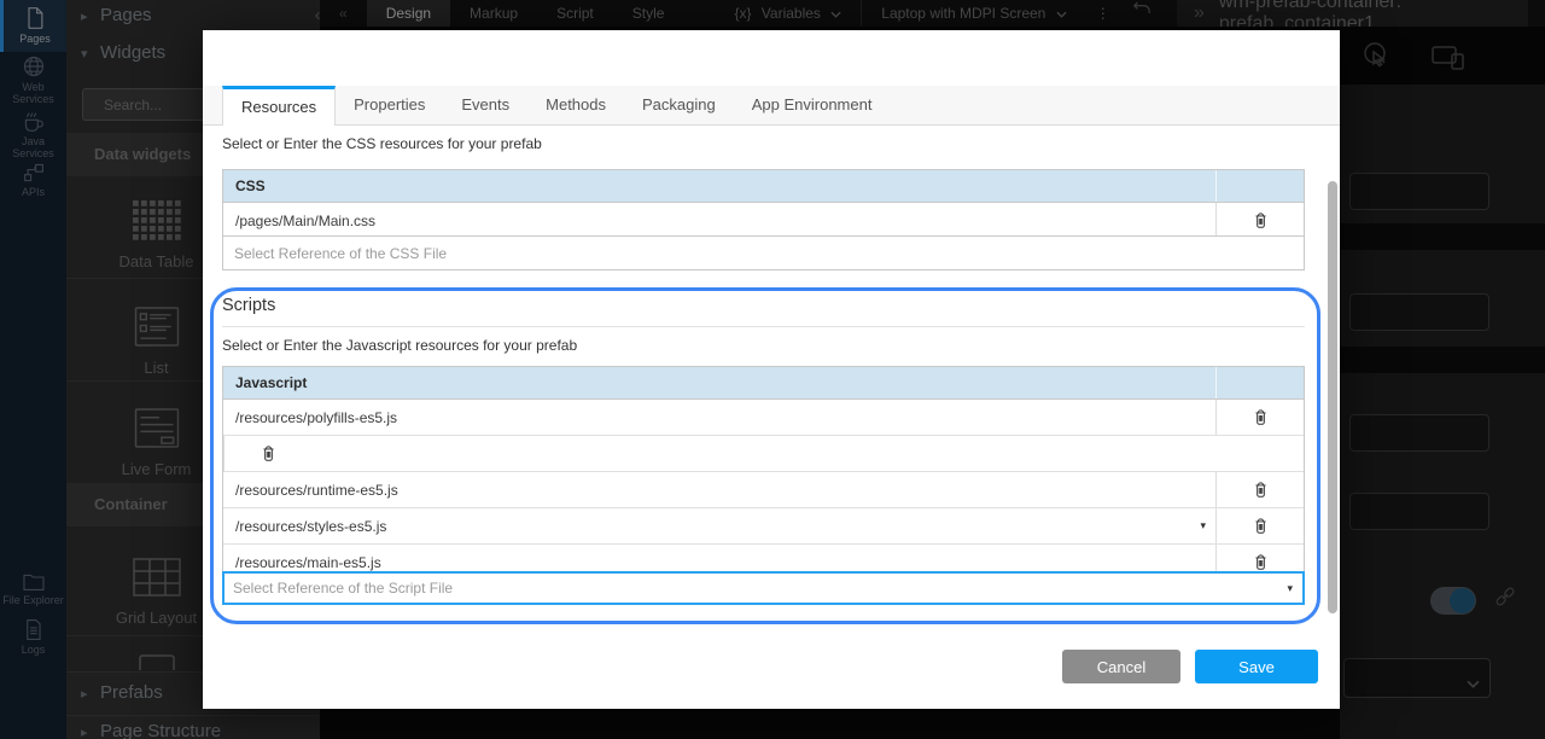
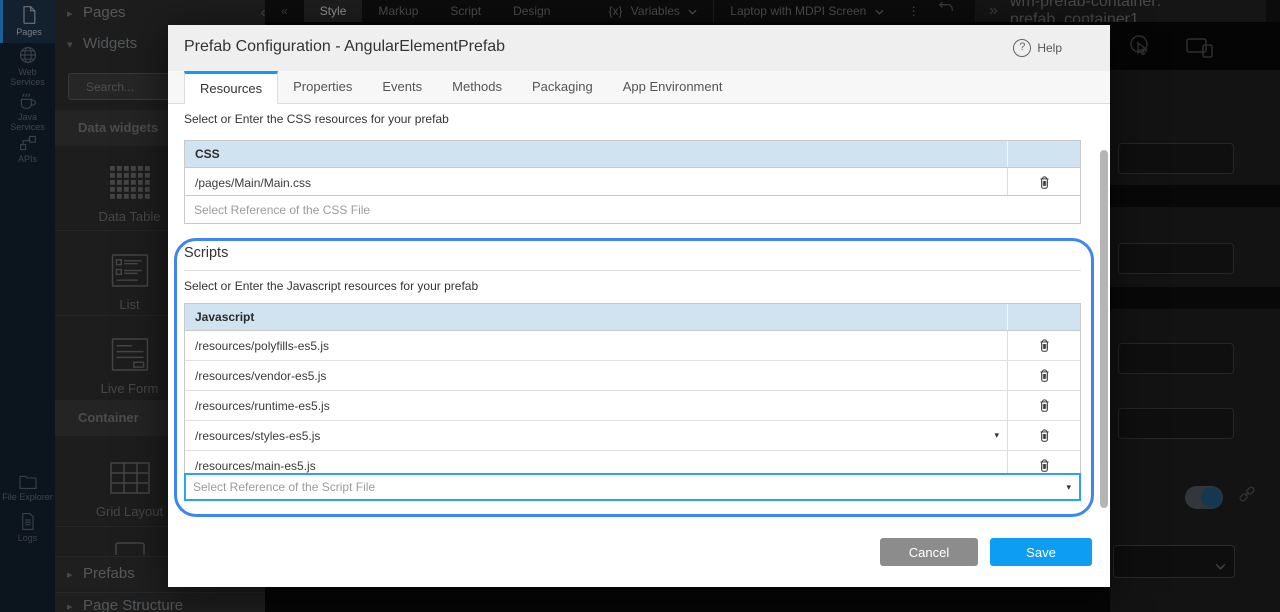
  Pages
  Web Services
  Java Services
  APIs
  File Explorer
  Logs
  ▸ Pages
  ▾ Widgets
  Search...
  Data widgets
  Data Table
  List
  Live Form
  Container
  Grid Layout
  ▸ Prefabs
  ▸ Page Structure
  «
- Design
+ Style
  Markup
  Script
- Style
+ Design
  {x} Variables
  Laptop with MDPI Screen
  ⋮
  »
  wm-prefab-container: prefab_container1
+ Prefab Configuration - AngularElementPrefab
+ ?
+ Help
  Resources
  Properties
  Events
  Methods
  Packaging
  App Environment
  Select or Enter the CSS resources for your prefab
  CSS
  /pages/Main/Main.css
  Select Reference of the CSS File
  Scripts
  Select or Enter the Javascript resources for your prefab
  Javascript
  /resources/polyfills-es5.js
+ /resources/vendor-es5.js
  /resources/runtime-es5.js
  /resources/styles-es5.js
  ▾
  /resources/main-es5.js
  Select Reference of the Script File
  ▾
  Cancel
  Save
